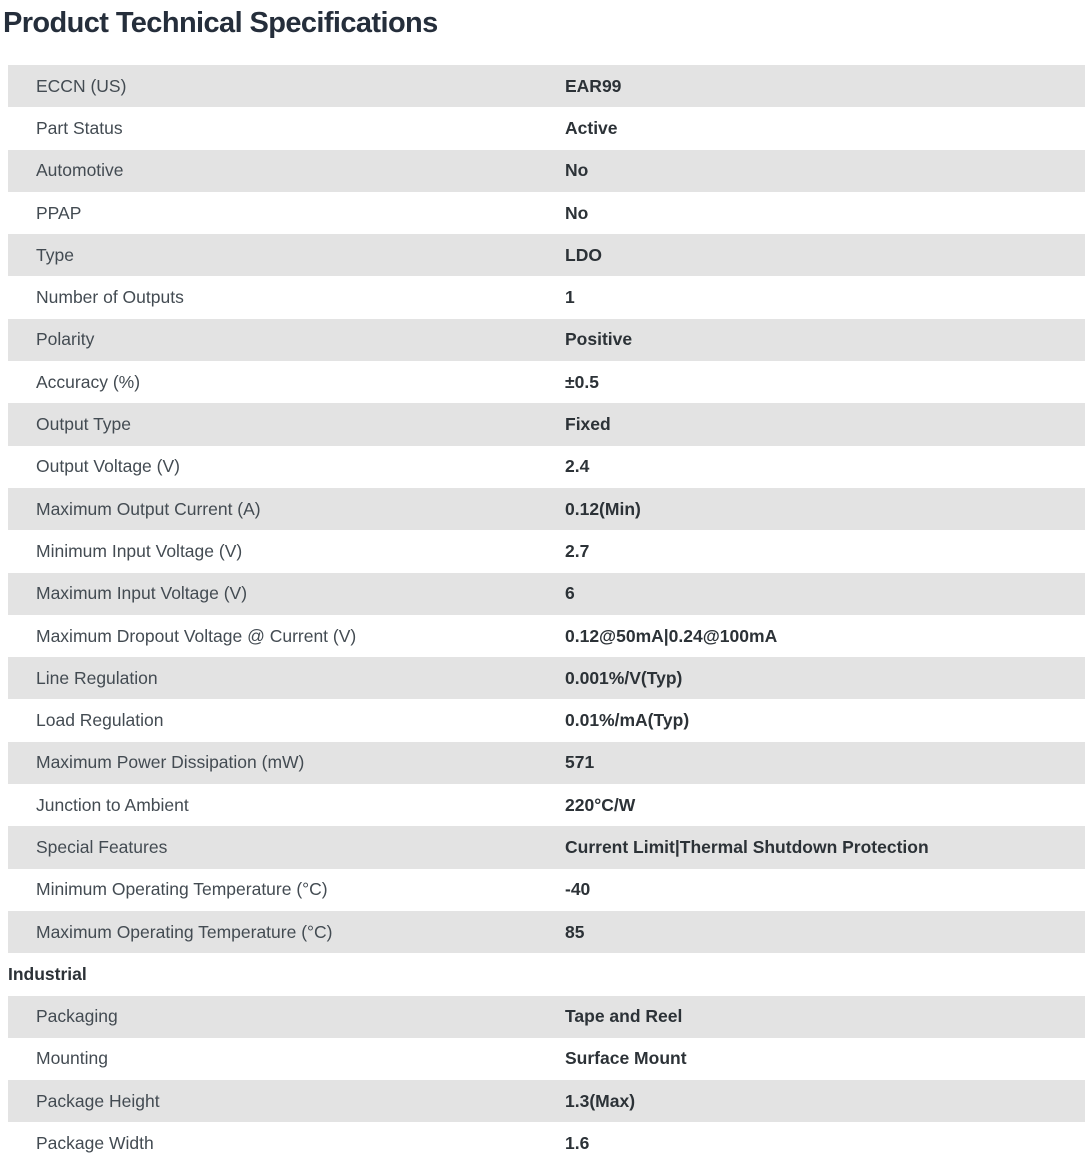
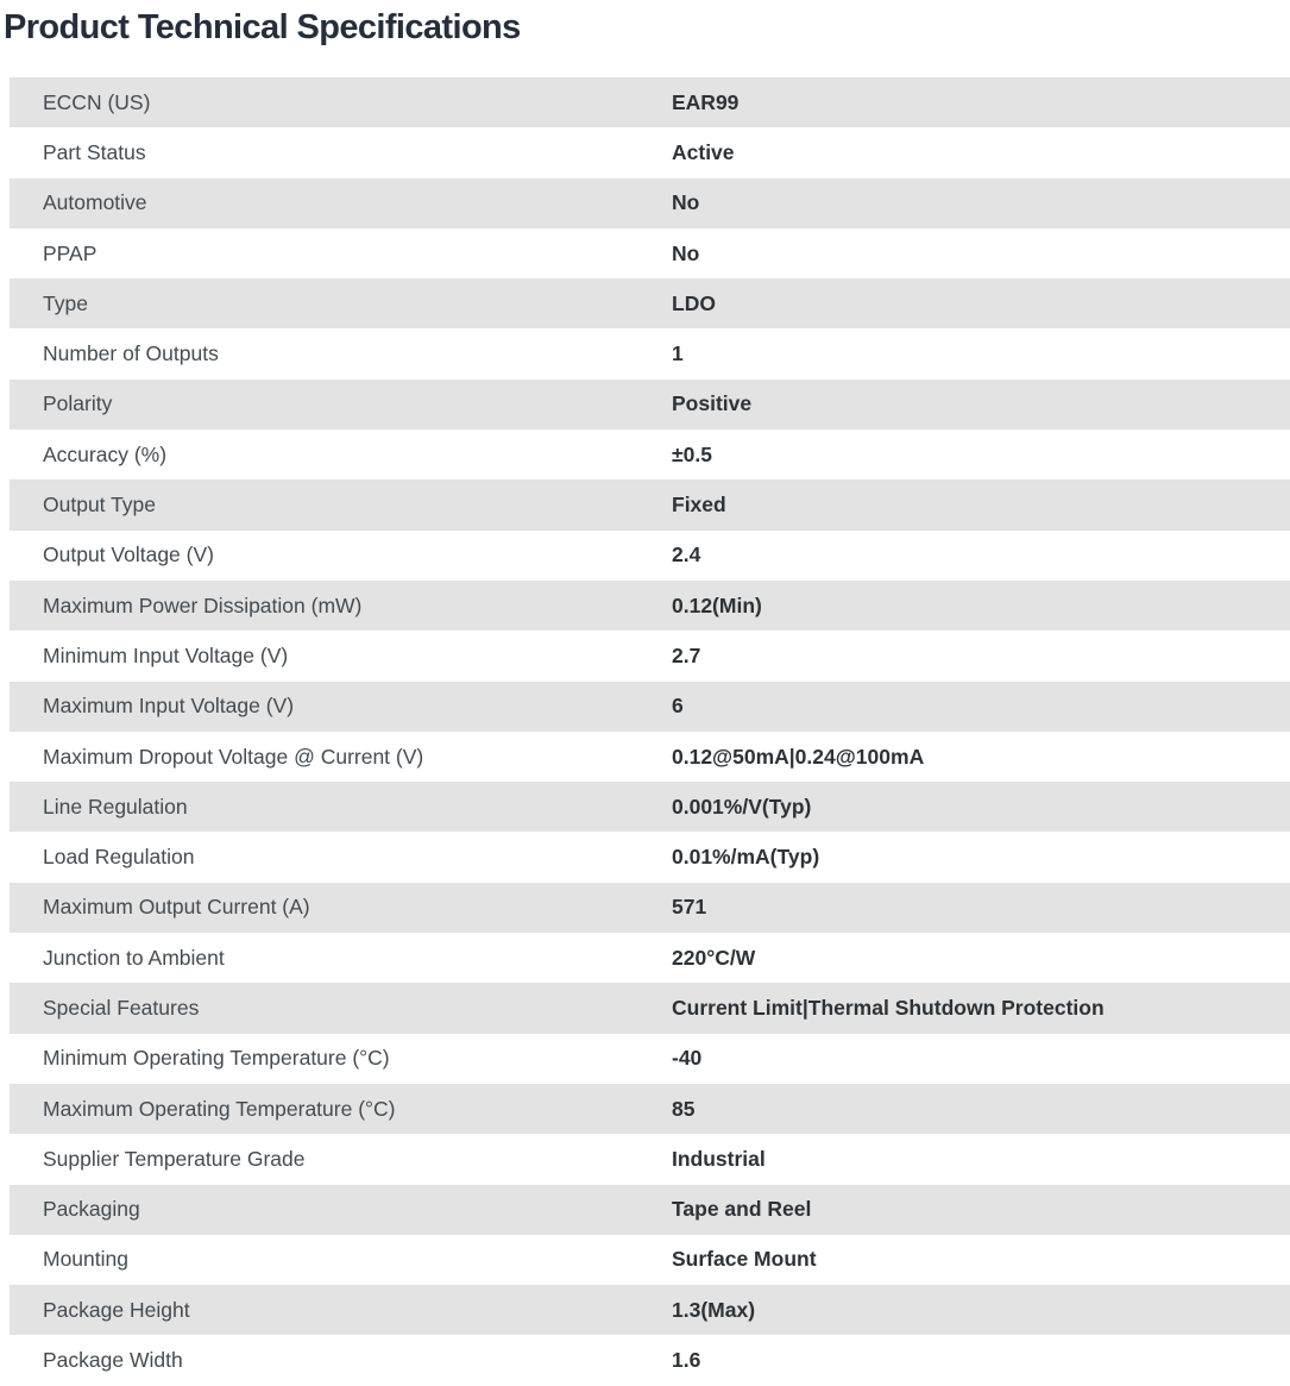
  Product Technical Specifications
  ECCN (US)
  EAR99
  Part Status
  Active
  Automotive
  No
  PPAP
  No
  Type
  LDO
  Number of Outputs
  1
  Polarity
  Positive
  Accuracy (%)
  ±0.5
  Output Type
  Fixed
  Output Voltage (V)
  2.4
- Maximum Output Current (A)
+ Maximum Power Dissipation (mW)
  0.12(Min)
  Minimum Input Voltage (V)
  2.7
  Maximum Input Voltage (V)
  6
  Maximum Dropout Voltage @ Current (V)
  0.12@50mA|0.24@100mA
  Line Regulation
  0.001%/V(Typ)
  Load Regulation
  0.01%/mA(Typ)
- Maximum Power Dissipation (mW)
+ Maximum Output Current (A)
  571
  Junction to Ambient
  220°C/W
  Special Features
  Current Limit|Thermal Shutdown Protection
  Minimum Operating Temperature (°C)
  -40
  Maximum Operating Temperature (°C)
  85
+ Supplier Temperature Grade
  Industrial
  Packaging
  Tape and Reel
  Mounting
  Surface Mount
  Package Height
  1.3(Max)
  Package Width
  1.6
